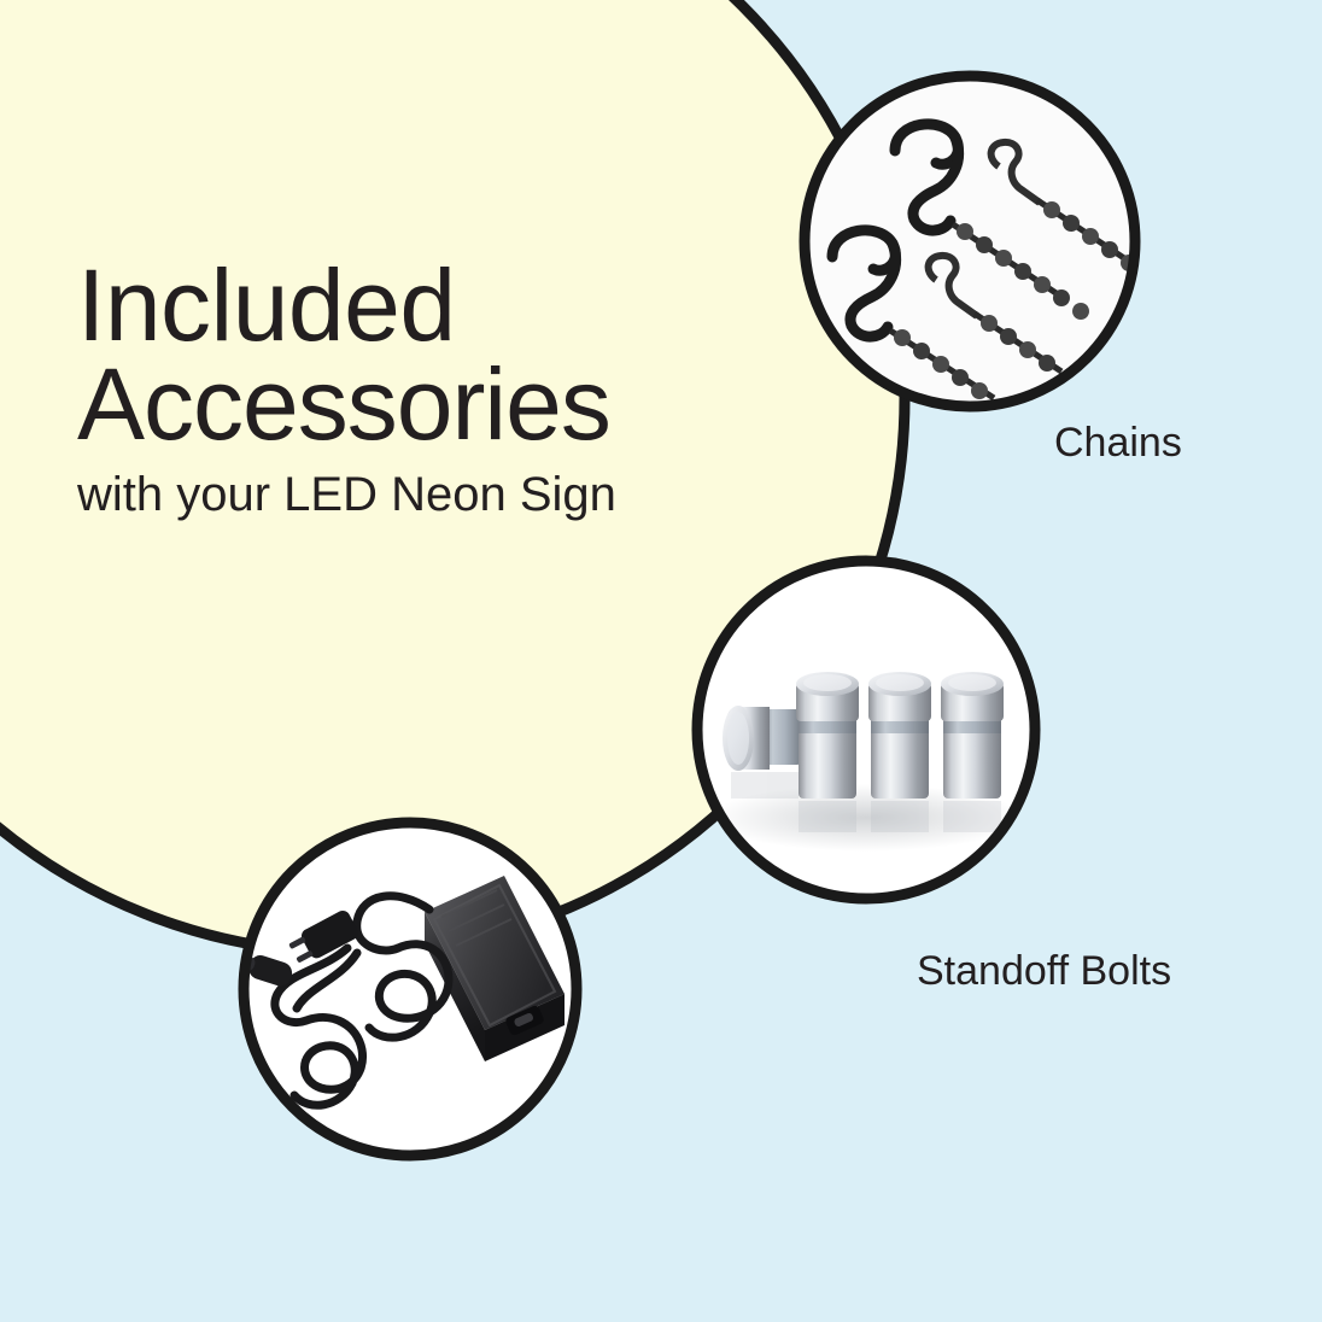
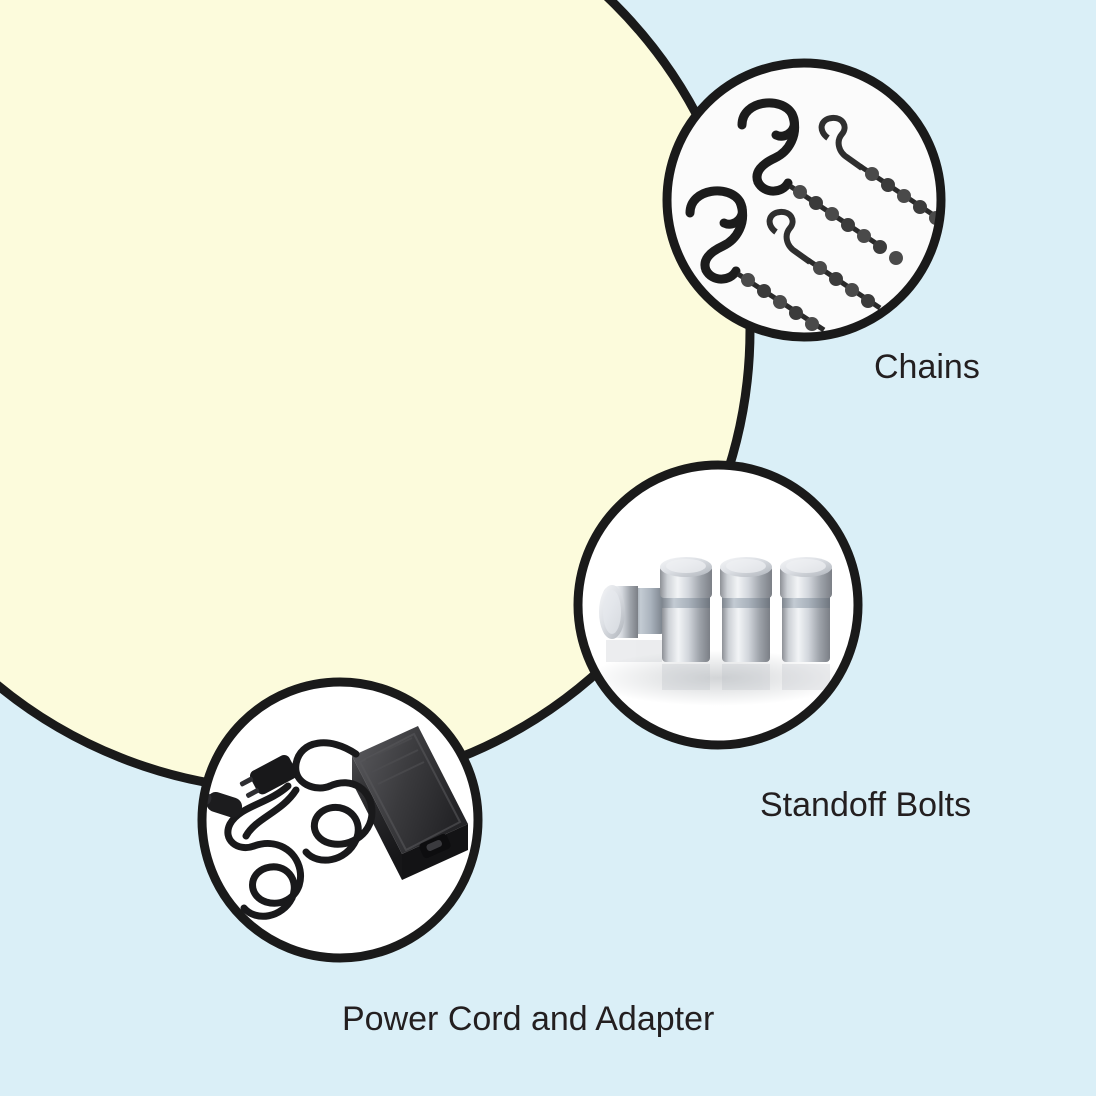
- Included
- Accessories
- with your LED Neon Sign
  Chains
  Standoff Bolts
+ Power Cord and Adapter
